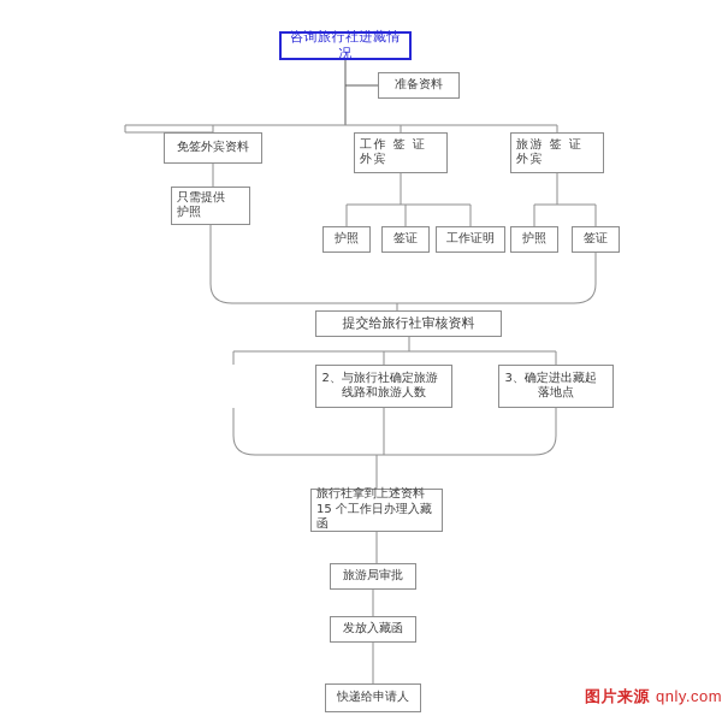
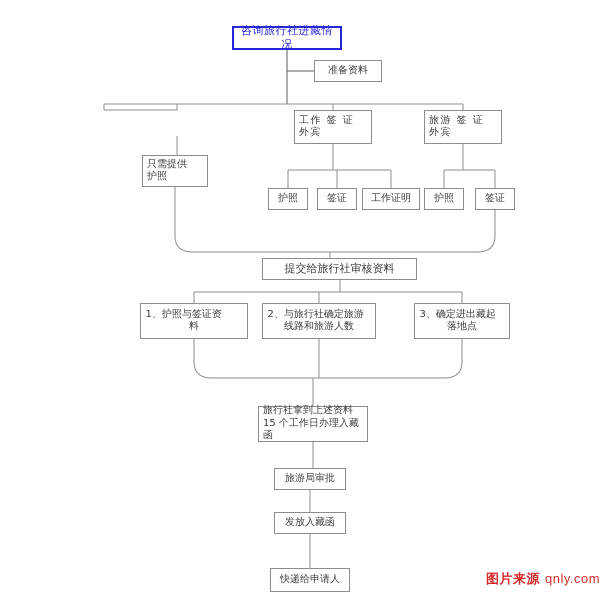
  咨询旅行社进藏情况
  准备资料
- 免签外宾资料
  工作 签 证
  外宾
  旅游 签 证
  外宾
  只需提供
  护照
  护照
  签证
  工作证明
  护照
  签证
  提交给旅行社审核资料
+ 1、护照与签证资
+ 料
  2、与旅行社确定旅游
  线路和旅游人数
  3、确定进出藏起
  落地点
  旅行社拿到上述资料
  15 个工作日办理入藏函
  旅游局审批
  发放入藏函
  快递给申请人
  图片来源 qnly.com
